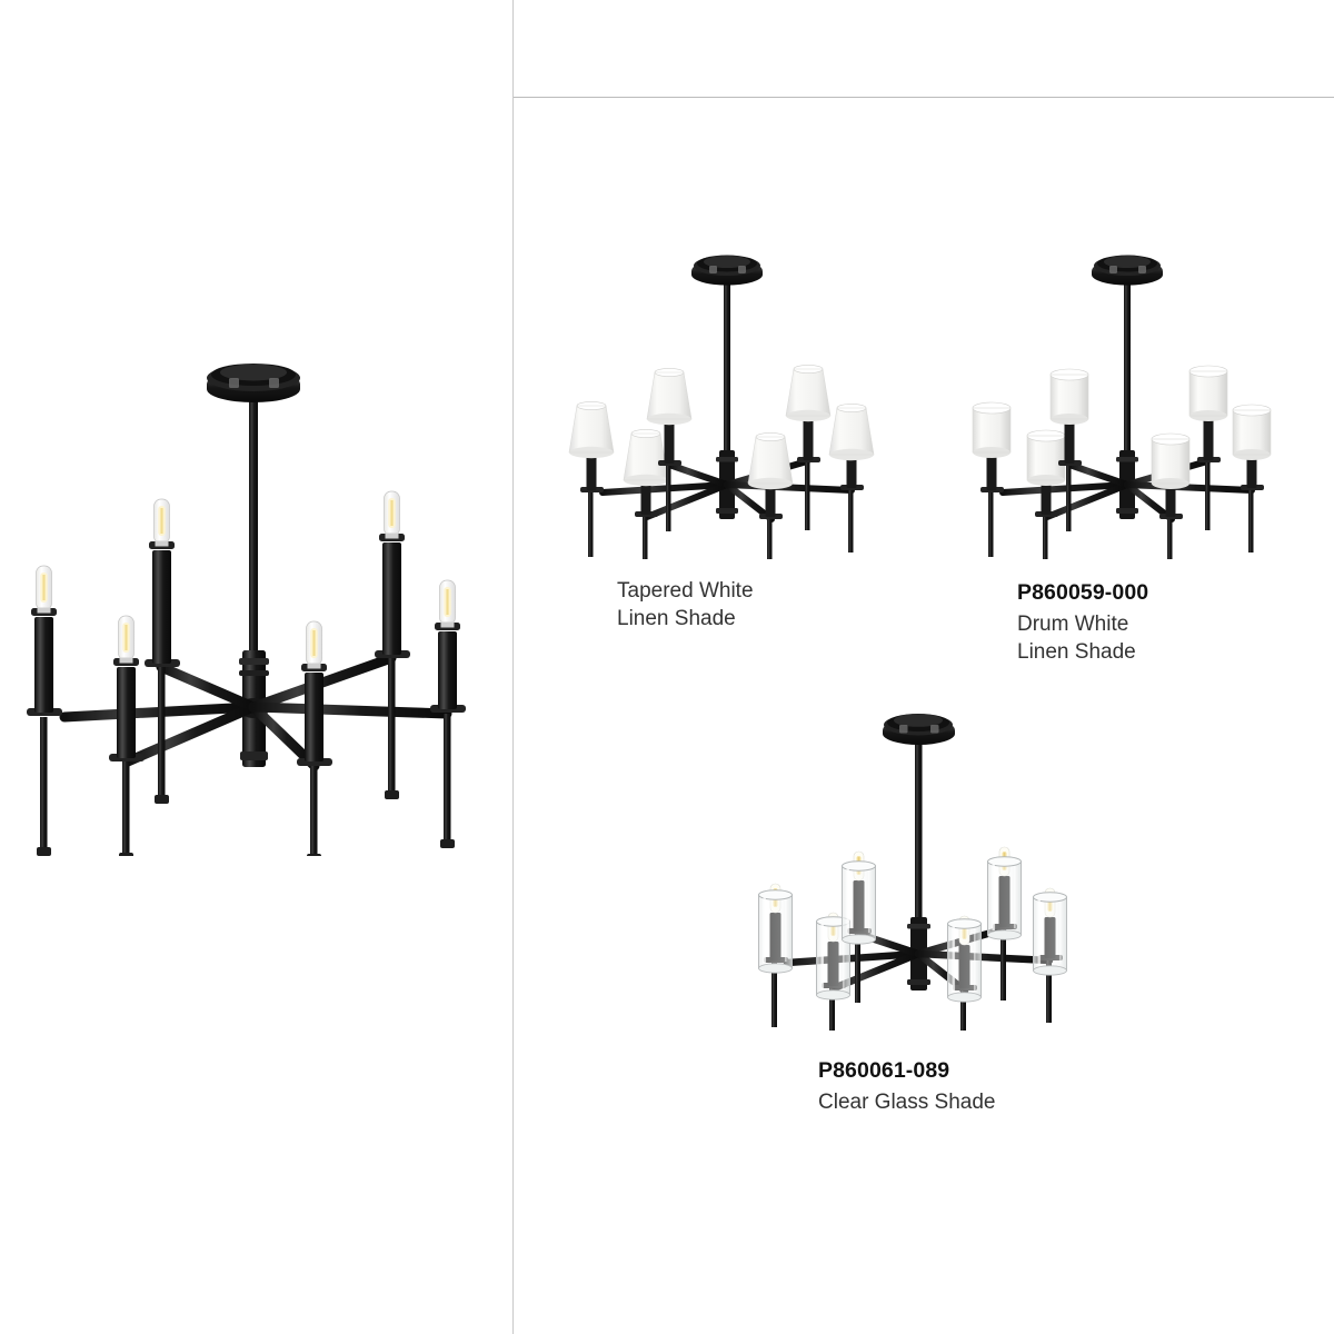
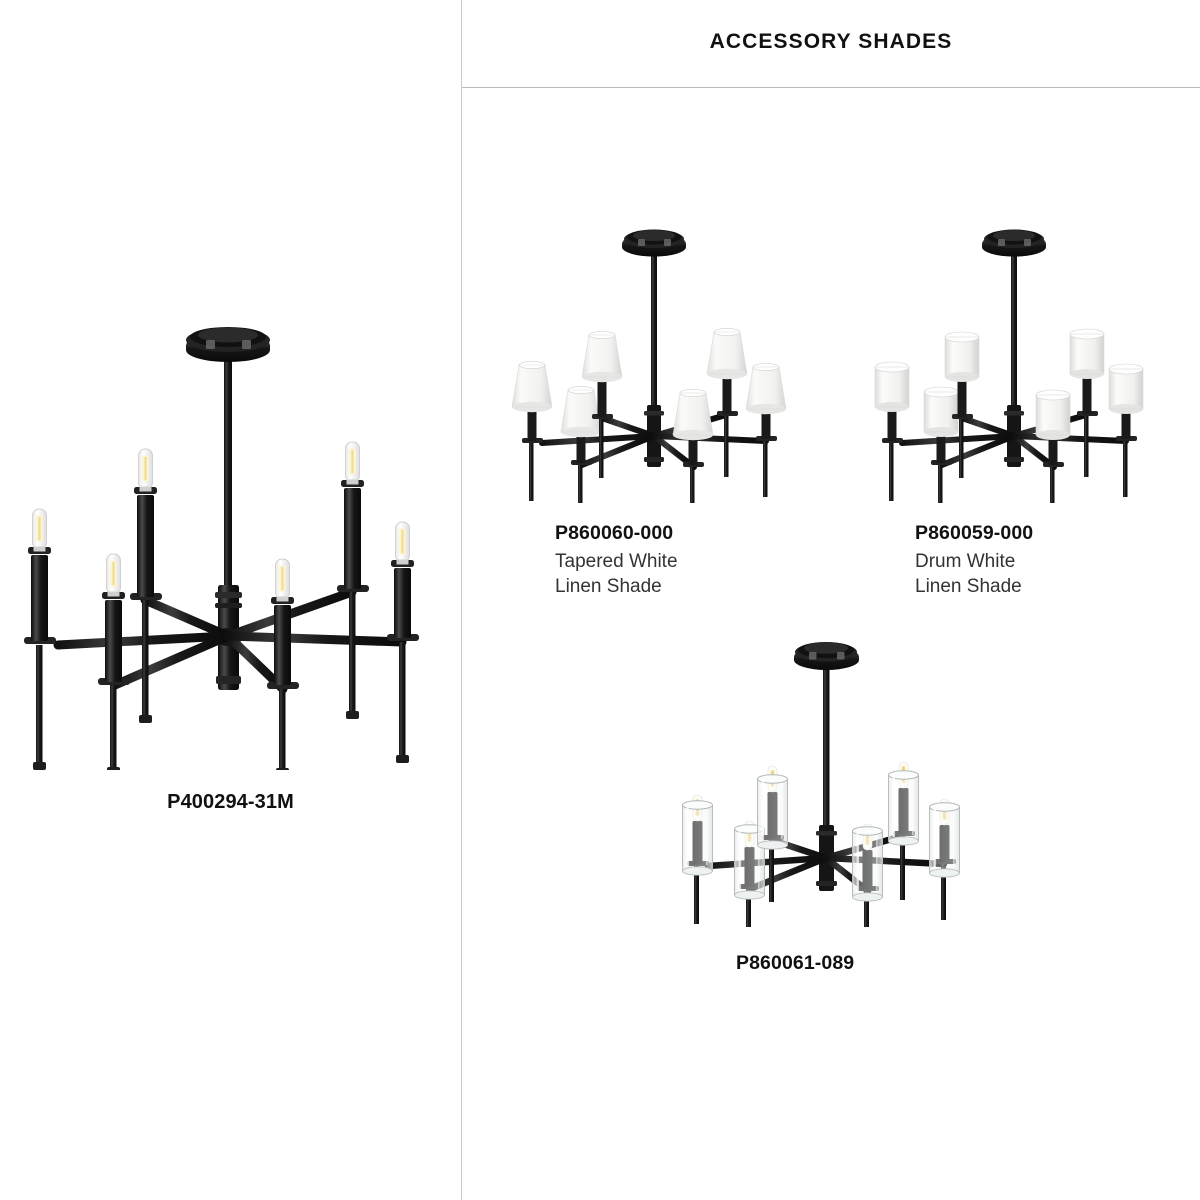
+ ACCESSORY SHADES
+ P400294-31M
+ P860060-000
  Tapered White
  Linen Shade
  P860059-000
  Drum White
  Linen Shade
  P860061-089
- Clear Glass Shade
